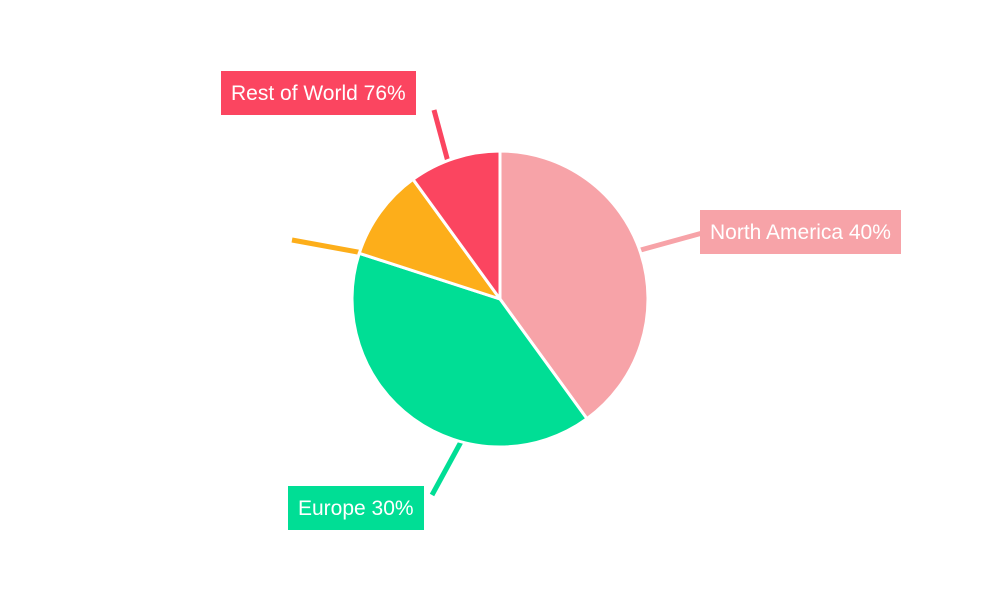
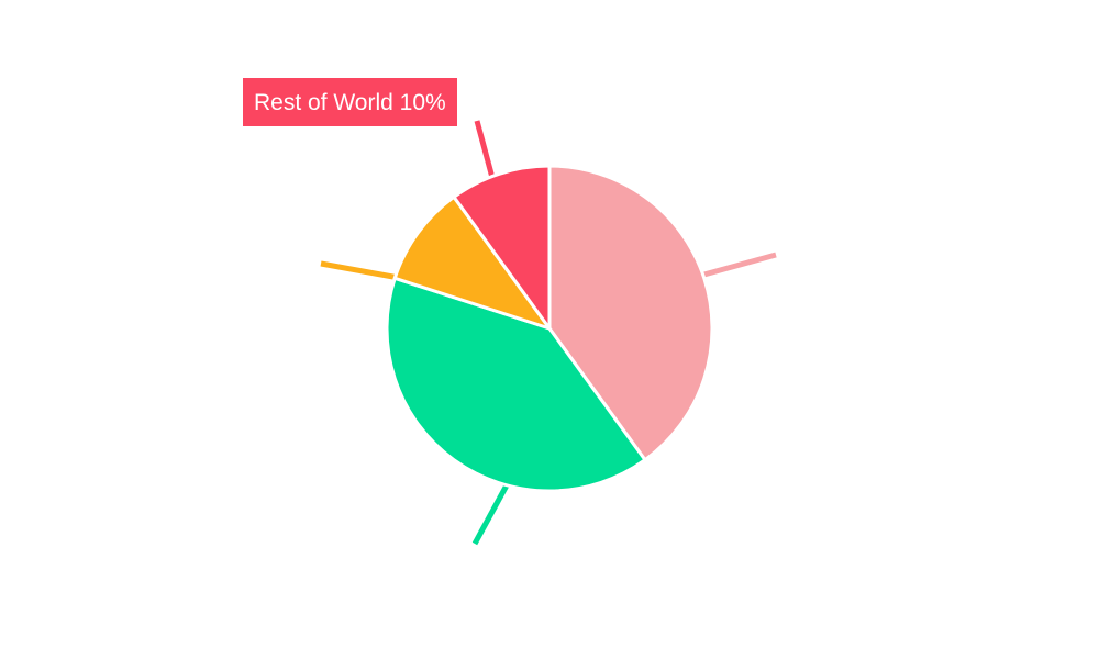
- North America 40%
- Europe 30%
- Rest of World 76%
+ Rest of World 10%
